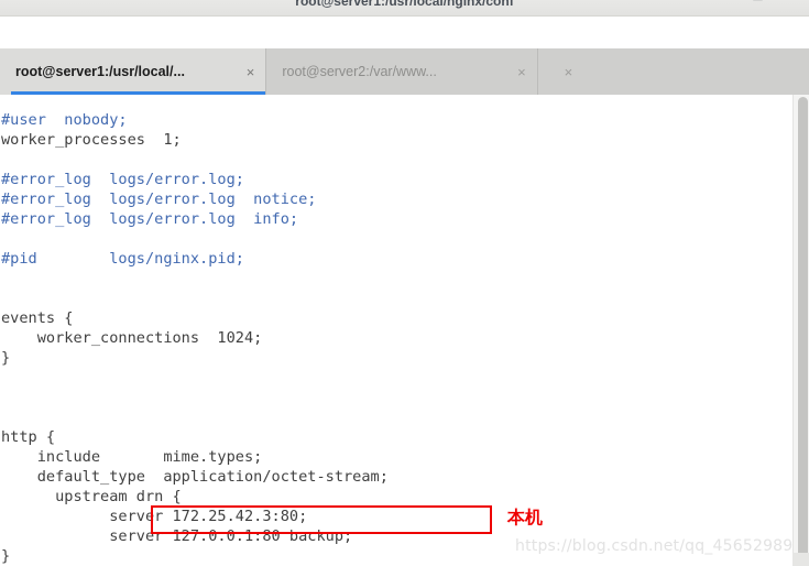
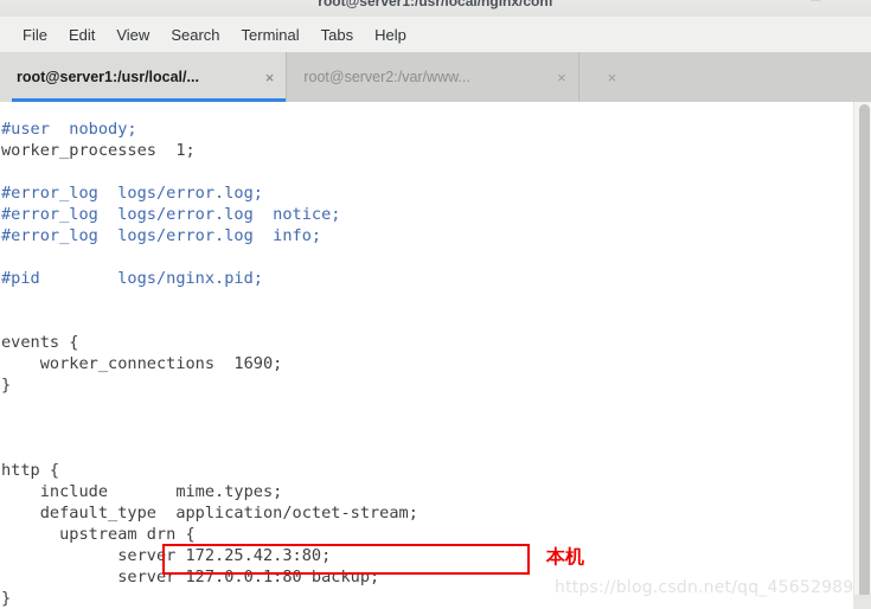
  root@server1:/usr/local/nginx/conf
+ File
+ Edit
+ View
+ Search
+ Terminal
+ Tabs
+ Help
  root@server1:/usr/local/...
  ×
  root@server2:/var/www...
  ×
  ×
- #user nobody; worker_processes 1; #error_log logs/error.log; #error_log logs/error.log notice; #error_log logs/error.log info; #pid logs/nginx.pid; events { worker_connections 1024; } http { include mime.types; default_type application/octet-stream; upstream drn { server 172.25.42.3:80; server 127.0.0.1:80 backup; }
+ #user nobody; worker_processes 1; #error_log logs/error.log; #error_log logs/error.log notice; #error_log logs/error.log info; #pid logs/nginx.pid; events { worker_connections 1690; } http { include mime.types; default_type application/octet-stream; upstream drn { server 172.25.42.3:80; server 127.0.0.1:80 backup; }
  本机
  https://blog.csdn.net/qq_45652989
